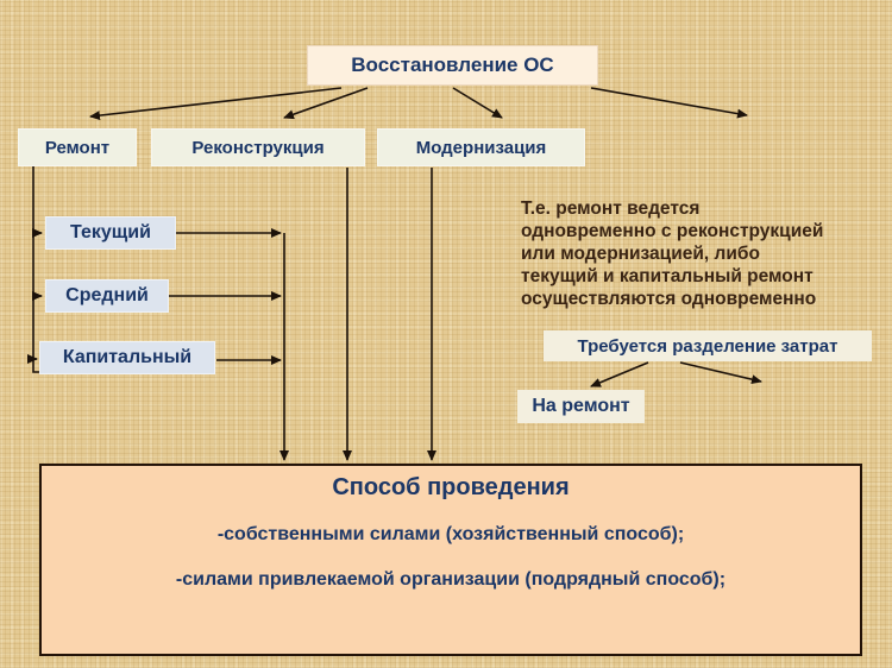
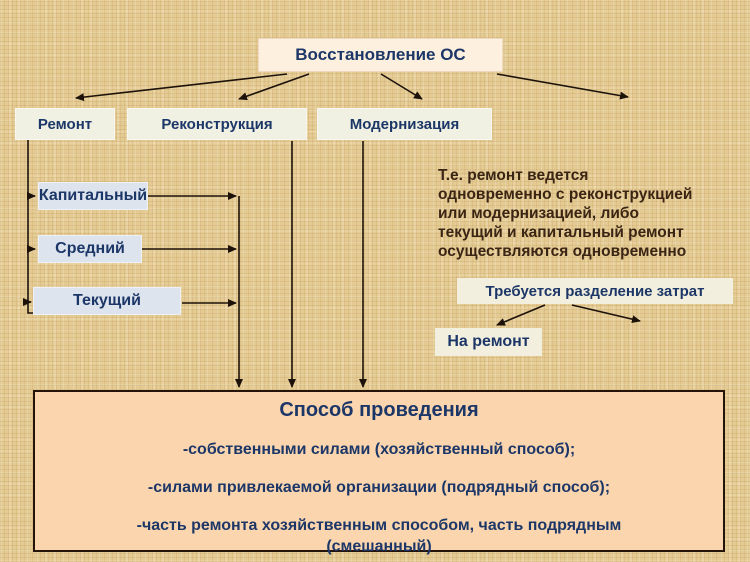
  Восстановление ОС
  Ремонт
  Реконструкция
  Модернизация
- Текущий
+ Капитальный
  Средний
- Капитальный
+ Текущий
  Т.е. ремонт ведется
  одновременно с реконструкцией
  или модернизацией, либо
  текущий и капитальный ремонт
  осуществляются одновременно
  Требуется разделение затрат
  На ремонт
  Способ проведения
  -собственными силами (хозяйственный способ);
  -силами привлекаемой организации (подрядный способ);
+ -часть ремонта хозяйственным способом, часть подрядным
+ (смешанный)
